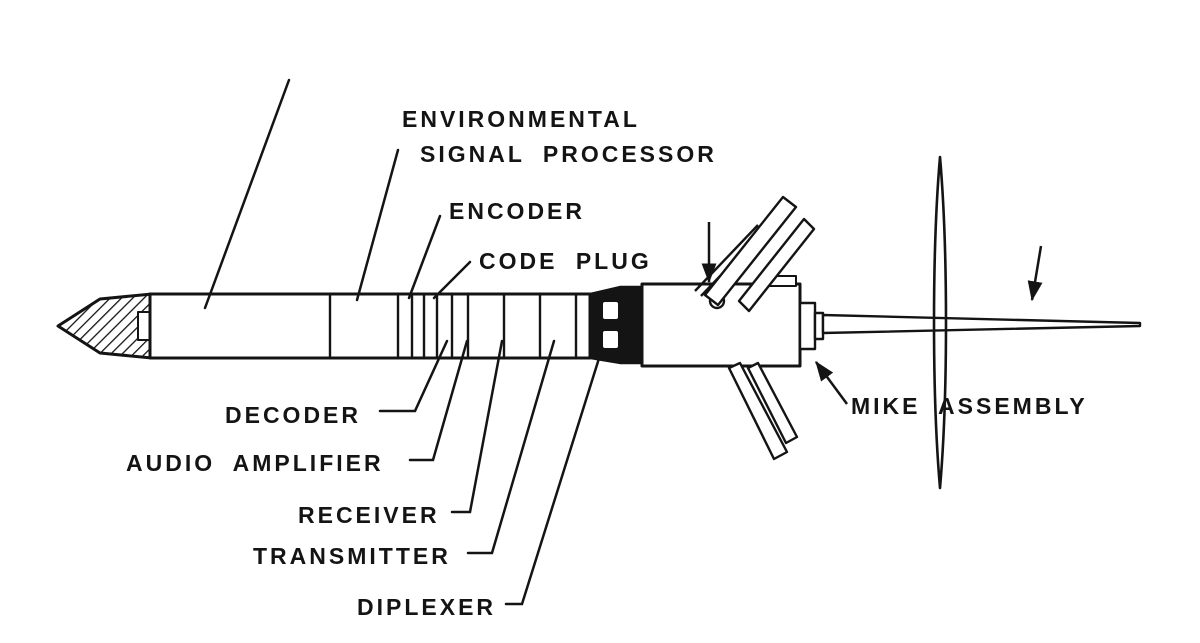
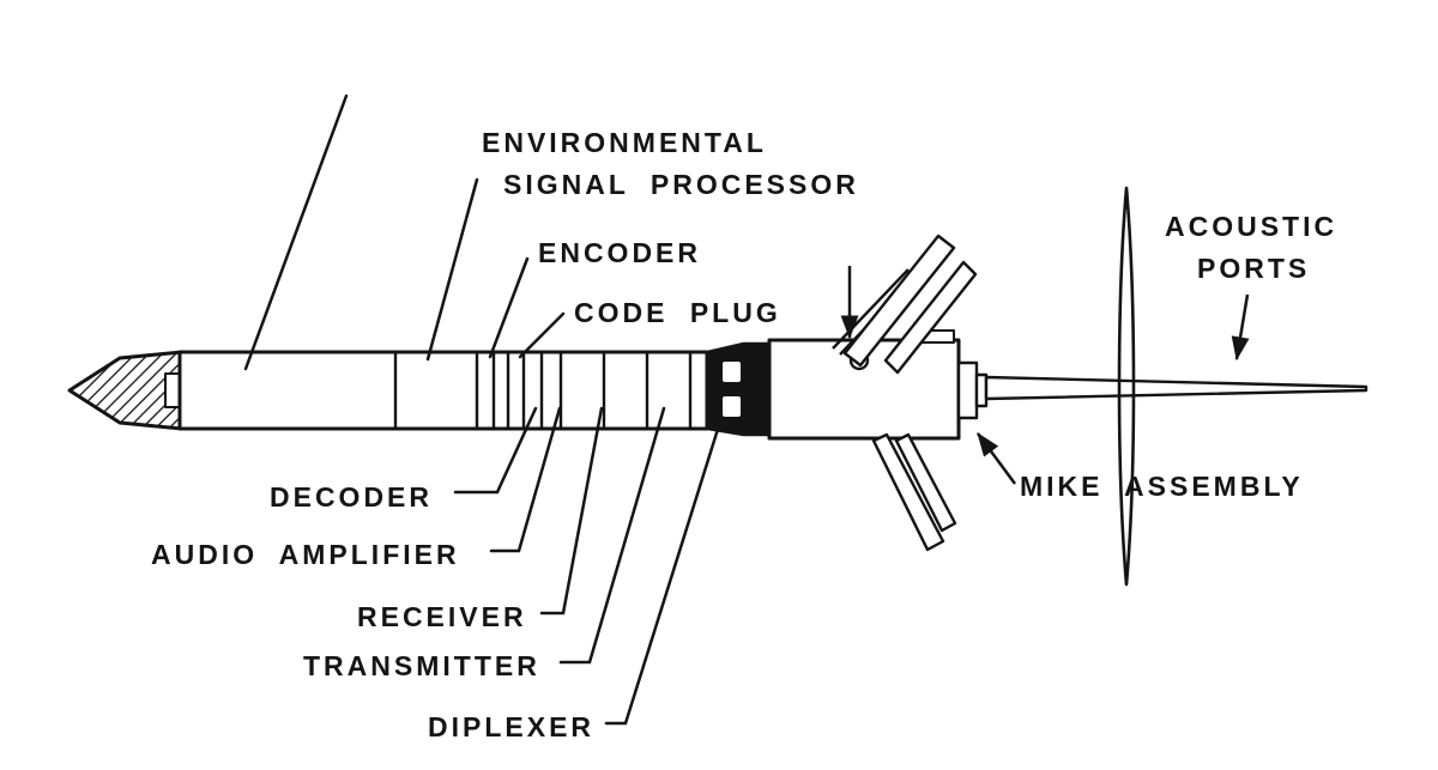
  ENVIRONMENTAL
  SIGNAL PROCESSOR
  ENCODER
  CODE PLUG
+ ACOUSTIC
+ PORTS
  MIKE ASSEMBLY
  DECODER
  AUDIO AMPLIFIER
  RECEIVER
  TRANSMITTER
  DIPLEXER
